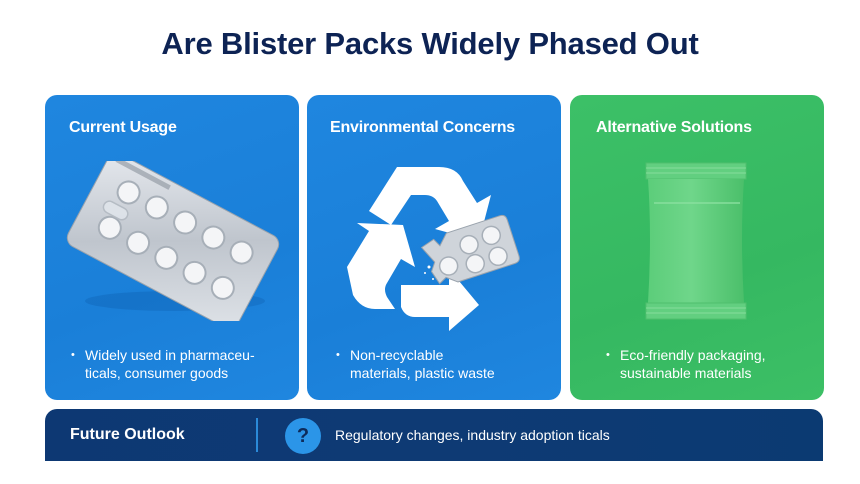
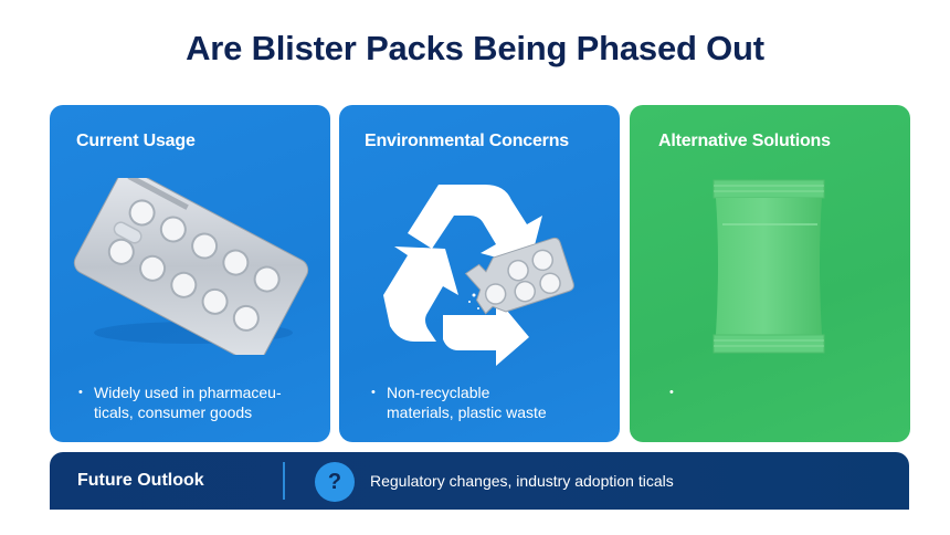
- Are Blister Packs Widely Phased Out
+ Are Blister Packs Being Phased Out
  Current Usage
  •
  Widely used in pharmaceu-
  ticals, consumer goods
  Environmental Concerns
  •
  Non-recyclable
  materials, plastic waste
  Alternative Solutions
  •
- Eco-friendly packaging,
- sustainable materials
  Future Outlook
  ?
  Regulatory changes, industry adoption ticals
